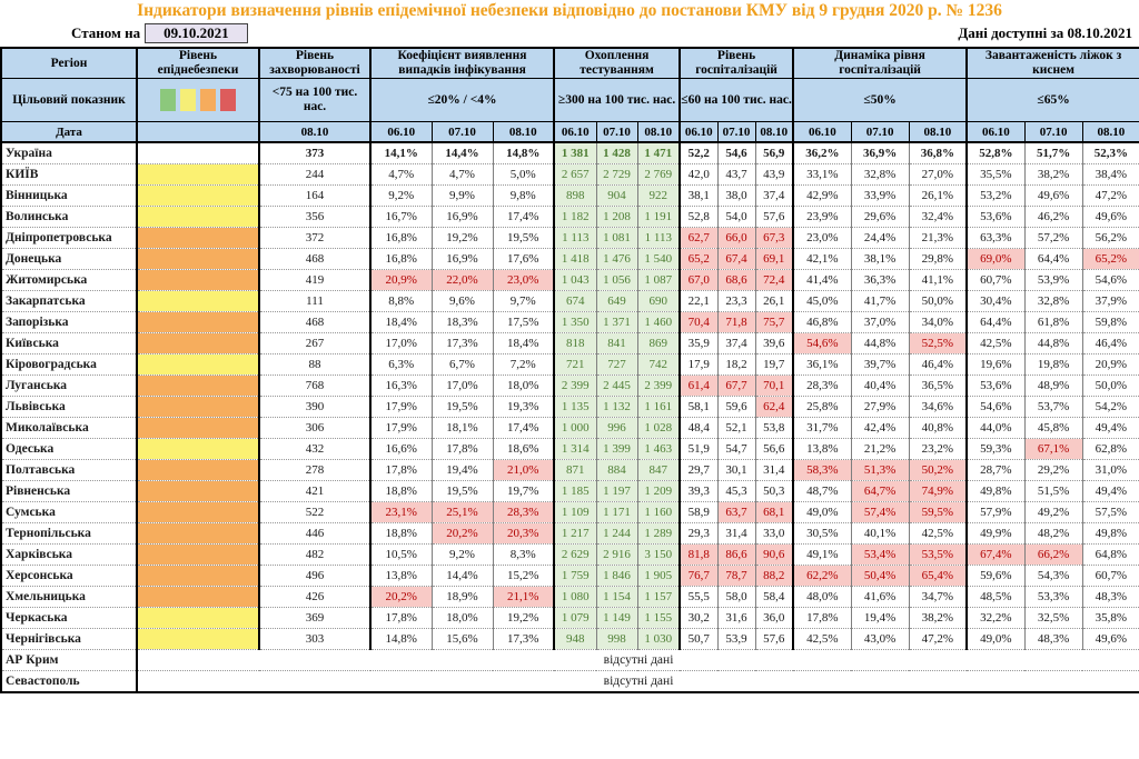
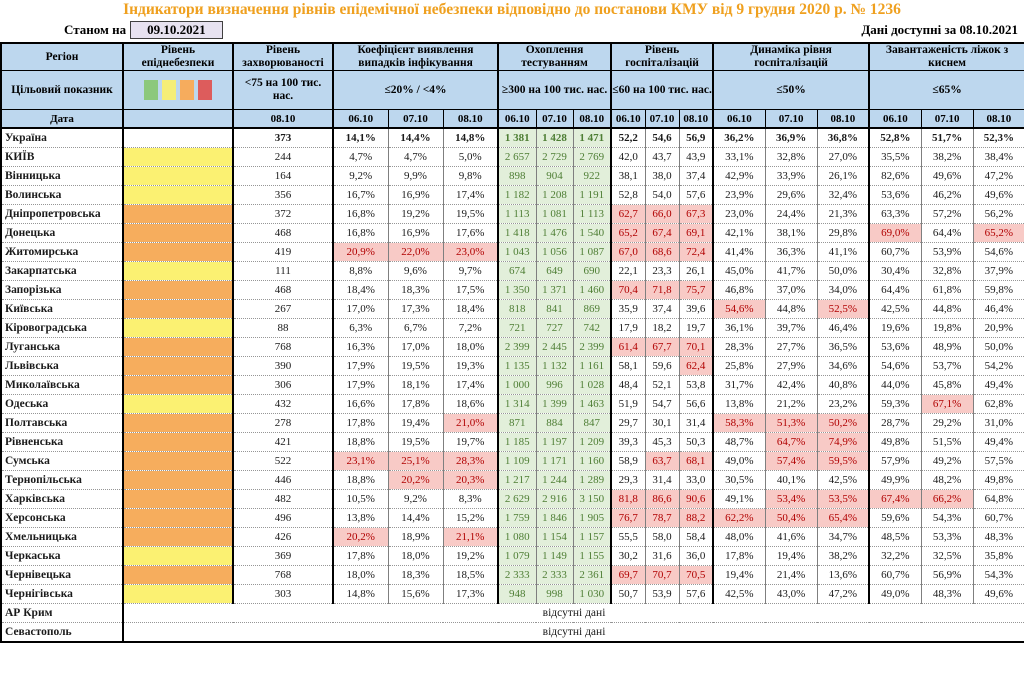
  Індикатори визначення рівнів епідемічної небезпеки відповідно до постанови КМУ від 9 грудня 2020 р. № 1236
  Станом на
  09.10.2021
  Дані доступні за 08.10.2021
  Регіон	Рівень епіднебезпеки	Рівень захворюваності	Коефіцієнт виявлення випадків інфікування	Охоплення тестуванням	Рівень госпіталізацій	Динаміка рівня госпіталізацій	Завантаженість ліжок з киснем
  Цільовий показник		<75 на 100 тис. нас.	≤20% / <4%	≥300 на 100 тис. нас.	≤60 на 100 тис. нас.	≤50%	≤65%
  Дата		08.10	06.10	07.10	08.10	06.10	07.10	08.10	06.10	07.10	08.10	06.10	07.10	08.10	06.10	07.10	08.10
  Україна		373	14,1%	14,4%	14,8%	1 381	1 428	1 471	52,2	54,6	56,9	36,2%	36,9%	36,8%	52,8%	51,7%	52,3%
  КИЇВ		244	4,7%	4,7%	5,0%	2 657	2 729	2 769	42,0	43,7	43,9	33,1%	32,8%	27,0%	35,5%	38,2%	38,4%
- Вінницька		164	9,2%	9,9%	9,8%	898	904	922	38,1	38,0	37,4	42,9%	33,9%	26,1%	53,2%	49,6%	47,2%
+ Вінницька		164	9,2%	9,9%	9,8%	898	904	922	38,1	38,0	37,4	42,9%	33,9%	26,1%	82,6%	49,6%	47,2%
  Волинська		356	16,7%	16,9%	17,4%	1 182	1 208	1 191	52,8	54,0	57,6	23,9%	29,6%	32,4%	53,6%	46,2%	49,6%
  Дніпропетровська		372	16,8%	19,2%	19,5%	1 113	1 081	1 113	62,7	66,0	67,3	23,0%	24,4%	21,3%	63,3%	57,2%	56,2%
  Донецька		468	16,8%	16,9%	17,6%	1 418	1 476	1 540	65,2	67,4	69,1	42,1%	38,1%	29,8%	69,0%	64,4%	65,2%
  Житомирська		419	20,9%	22,0%	23,0%	1 043	1 056	1 087	67,0	68,6	72,4	41,4%	36,3%	41,1%	60,7%	53,9%	54,6%
  Закарпатська		111	8,8%	9,6%	9,7%	674	649	690	22,1	23,3	26,1	45,0%	41,7%	50,0%	30,4%	32,8%	37,9%
  Запорізька		468	18,4%	18,3%	17,5%	1 350	1 371	1 460	70,4	71,8	75,7	46,8%	37,0%	34,0%	64,4%	61,8%	59,8%
  Київська		267	17,0%	17,3%	18,4%	818	841	869	35,9	37,4	39,6	54,6%	44,8%	52,5%	42,5%	44,8%	46,4%
  Кіровоградська		88	6,3%	6,7%	7,2%	721	727	742	17,9	18,2	19,7	36,1%	39,7%	46,4%	19,6%	19,8%	20,9%
- Луганська		768	16,3%	17,0%	18,0%	2 399	2 445	2 399	61,4	67,7	70,1	28,3%	40,4%	36,5%	53,6%	48,9%	50,0%
+ Луганська		768	16,3%	17,0%	18,0%	2 399	2 445	2 399	61,4	67,7	70,1	28,3%	27,7%	36,5%	53,6%	48,9%	50,0%
  Львівська		390	17,9%	19,5%	19,3%	1 135	1 132	1 161	58,1	59,6	62,4	25,8%	27,9%	34,6%	54,6%	53,7%	54,2%
  Миколаївська		306	17,9%	18,1%	17,4%	1 000	996	1 028	48,4	52,1	53,8	31,7%	42,4%	40,8%	44,0%	45,8%	49,4%
  Одеська		432	16,6%	17,8%	18,6%	1 314	1 399	1 463	51,9	54,7	56,6	13,8%	21,2%	23,2%	59,3%	67,1%	62,8%
  Полтавська		278	17,8%	19,4%	21,0%	871	884	847	29,7	30,1	31,4	58,3%	51,3%	50,2%	28,7%	29,2%	31,0%
  Рівненська		421	18,8%	19,5%	19,7%	1 185	1 197	1 209	39,3	45,3	50,3	48,7%	64,7%	74,9%	49,8%	51,5%	49,4%
  Сумська		522	23,1%	25,1%	28,3%	1 109	1 171	1 160	58,9	63,7	68,1	49,0%	57,4%	59,5%	57,9%	49,2%	57,5%
  Тернопільська		446	18,8%	20,2%	20,3%	1 217	1 244	1 289	29,3	31,4	33,0	30,5%	40,1%	42,5%	49,9%	48,2%	49,8%
  Харківська		482	10,5%	9,2%	8,3%	2 629	2 916	3 150	81,8	86,6	90,6	49,1%	53,4%	53,5%	67,4%	66,2%	64,8%
  Херсонська		496	13,8%	14,4%	15,2%	1 759	1 846	1 905	76,7	78,7	88,2	62,2%	50,4%	65,4%	59,6%	54,3%	60,7%
  Хмельницька		426	20,2%	18,9%	21,1%	1 080	1 154	1 157	55,5	58,0	58,4	48,0%	41,6%	34,7%	48,5%	53,3%	48,3%
  Черкаська		369	17,8%	18,0%	19,2%	1 079	1 149	1 155	30,2	31,6	36,0	17,8%	19,4%	38,2%	32,2%	32,5%	35,8%
+ Чернівецька		768	18,0%	18,3%	18,5%	2 333	2 333	2 361	69,7	70,7	70,5	19,4%	21,4%	13,6%	60,7%	56,9%	54,3%
  Чернігівська		303	14,8%	15,6%	17,3%	948	998	1 030	50,7	53,9	57,6	42,5%	43,0%	47,2%	49,0%	48,3%	49,6%
  АР Крим	відсутні дані
  Севастополь	відсутні дані
